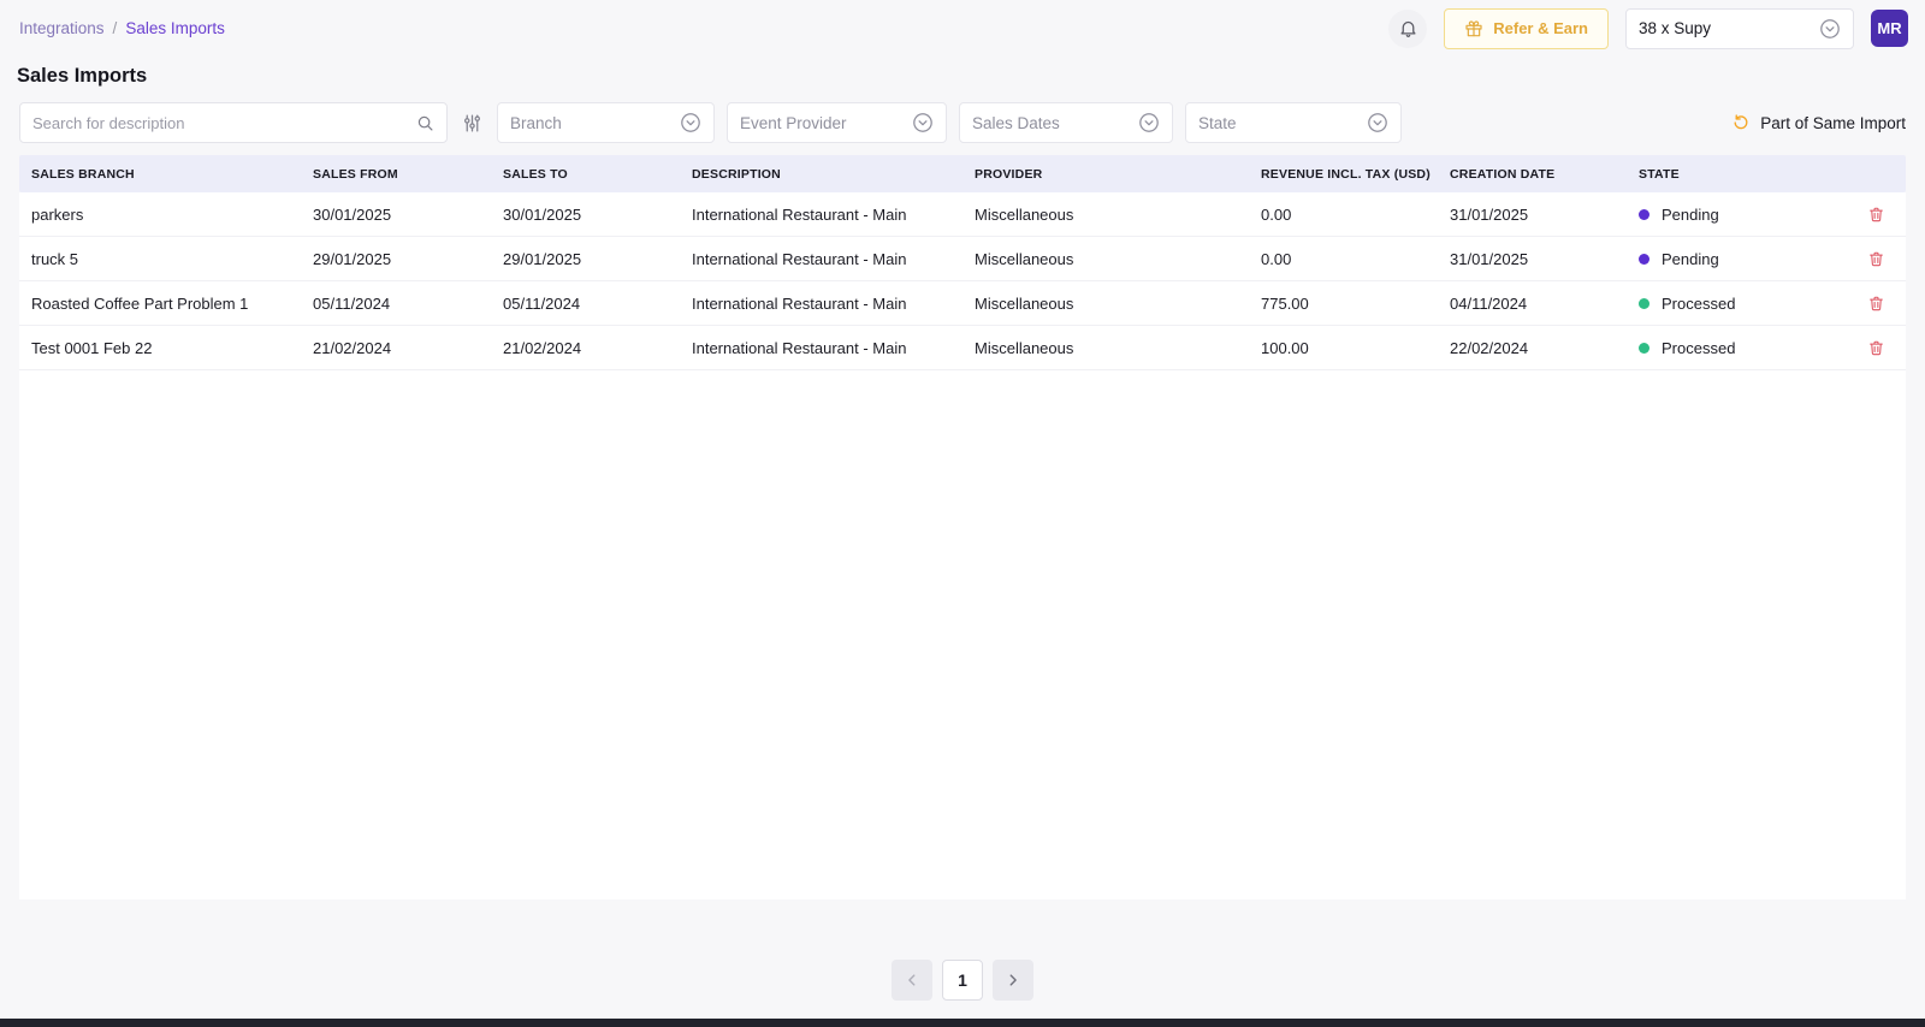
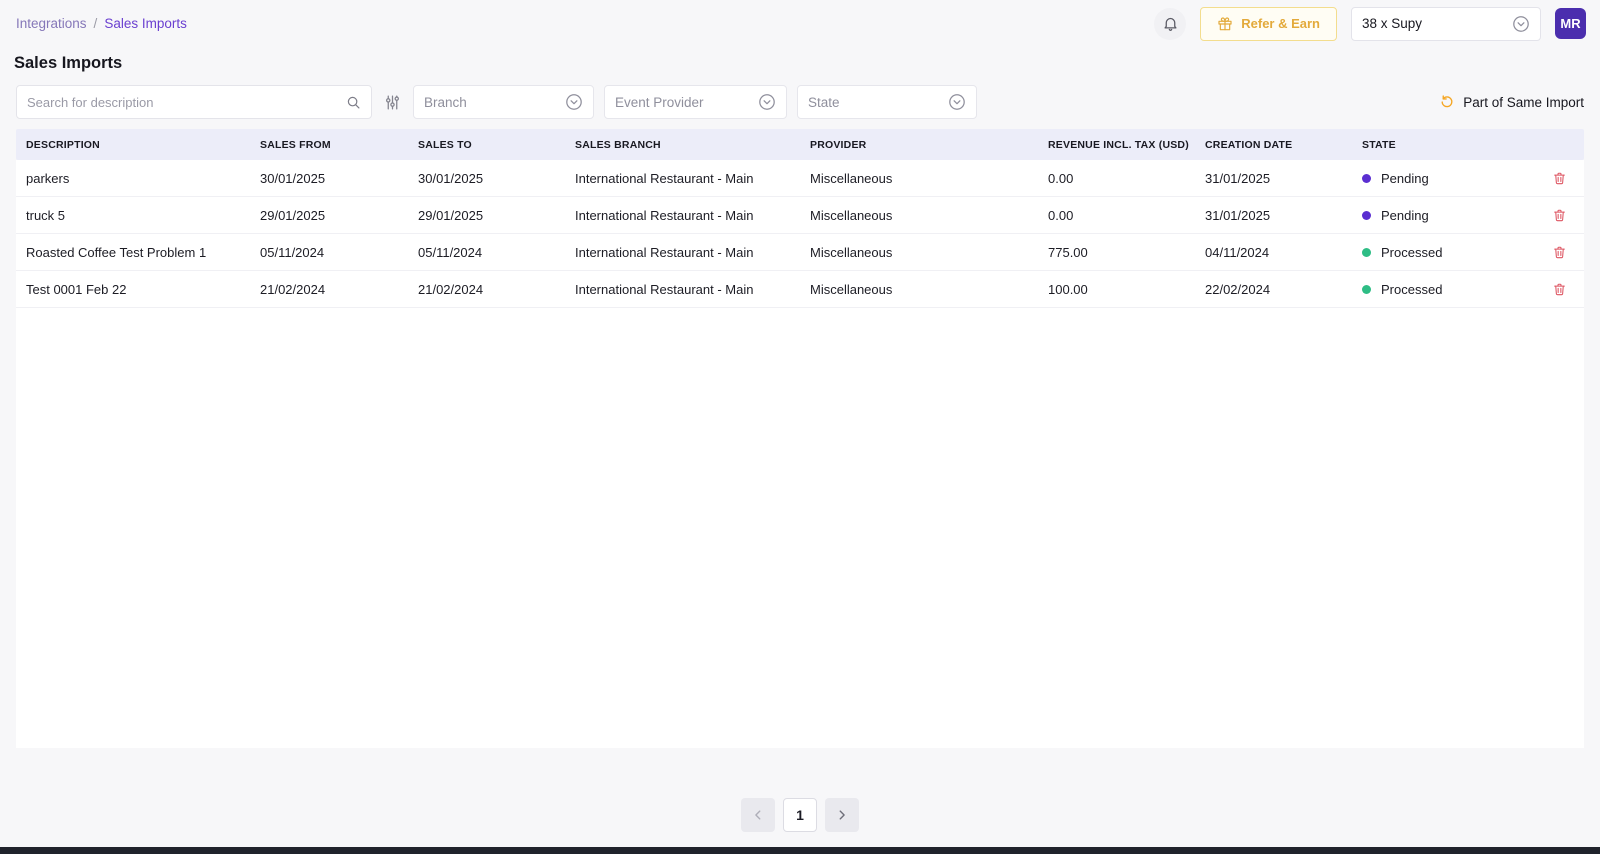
  Integrations
  /
  Sales Imports
  Refer & Earn
  38 x Supy
  MR
  Sales Imports
  Search for description
  Branch
  Event Provider
- Sales Dates
  State
  Part of Same Import
- SALES BRANCH
+ DESCRIPTION
  SALES FROM
  SALES TO
- DESCRIPTION
+ SALES BRANCH
  PROVIDER
  REVENUE INCL. TAX (USD)
  CREATION DATE
  STATE
  parkers
  30/01/2025
  30/01/2025
  International Restaurant - Main
  Miscellaneous
  0.00
  31/01/2025
  Pending
  truck 5
  29/01/2025
  29/01/2025
  International Restaurant - Main
  Miscellaneous
  0.00
  31/01/2025
  Pending
- Roasted Coffee Part Problem 1
+ Roasted Coffee Test Problem 1
  05/11/2024
  05/11/2024
  International Restaurant - Main
  Miscellaneous
  775.00
  04/11/2024
  Processed
  Test 0001 Feb 22
  21/02/2024
  21/02/2024
  International Restaurant - Main
  Miscellaneous
  100.00
  22/02/2024
  Processed
  1
